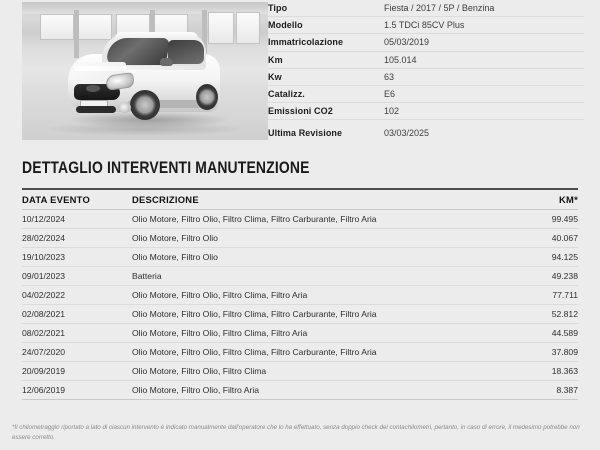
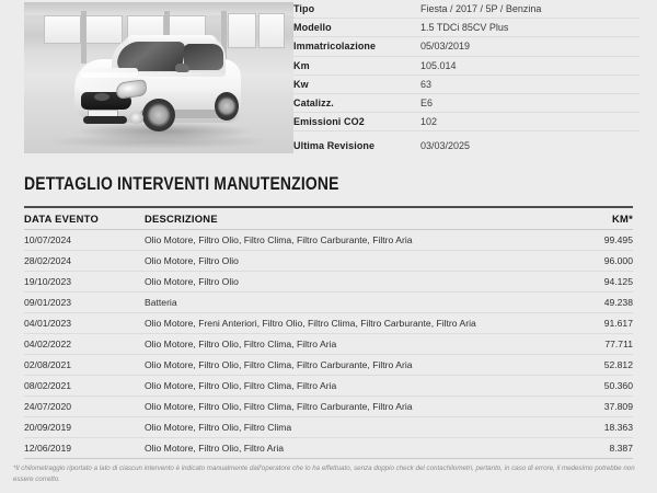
  Tipo
  Fiesta / 2017 / 5P / Benzina
  Modello
  1.5 TDCi 85CV Plus
  Immatricolazione
  05/03/2019
  Km
  105.014
  Kw
  63
  Catalizz.
  E6
  Emissioni CO2
  102
  Ultima Revisione
  03/03/2025
  DETTAGLIO INTERVENTI MANUTENZIONE
  DATA EVENTO
  DESCRIZIONE
  KM*
- 10/12/2024
+ 10/07/2024
  Olio Motore, Filtro Olio, Filtro Clima, Filtro Carburante, Filtro Aria
  99.495
  28/02/2024
  Olio Motore, Filtro Olio
- 40.067
+ 96.000
  19/10/2023
  Olio Motore, Filtro Olio
  94.125
  09/01/2023
  Batteria
  49.238
+ 04/01/2023
+ Olio Motore, Freni Anteriori, Filtro Olio, Filtro Clima, Filtro Carburante, Filtro Aria
+ 91.617
  04/02/2022
  Olio Motore, Filtro Olio, Filtro Clima, Filtro Aria
  77.711
  02/08/2021
  Olio Motore, Filtro Olio, Filtro Clima, Filtro Carburante, Filtro Aria
  52.812
  08/02/2021
  Olio Motore, Filtro Olio, Filtro Clima, Filtro Aria
- 44.589
+ 50.360
  24/07/2020
  Olio Motore, Filtro Olio, Filtro Clima, Filtro Carburante, Filtro Aria
  37.809
  20/09/2019
  Olio Motore, Filtro Olio, Filtro Clima
  18.363
  12/06/2019
  Olio Motore, Filtro Olio, Filtro Aria
  8.387
